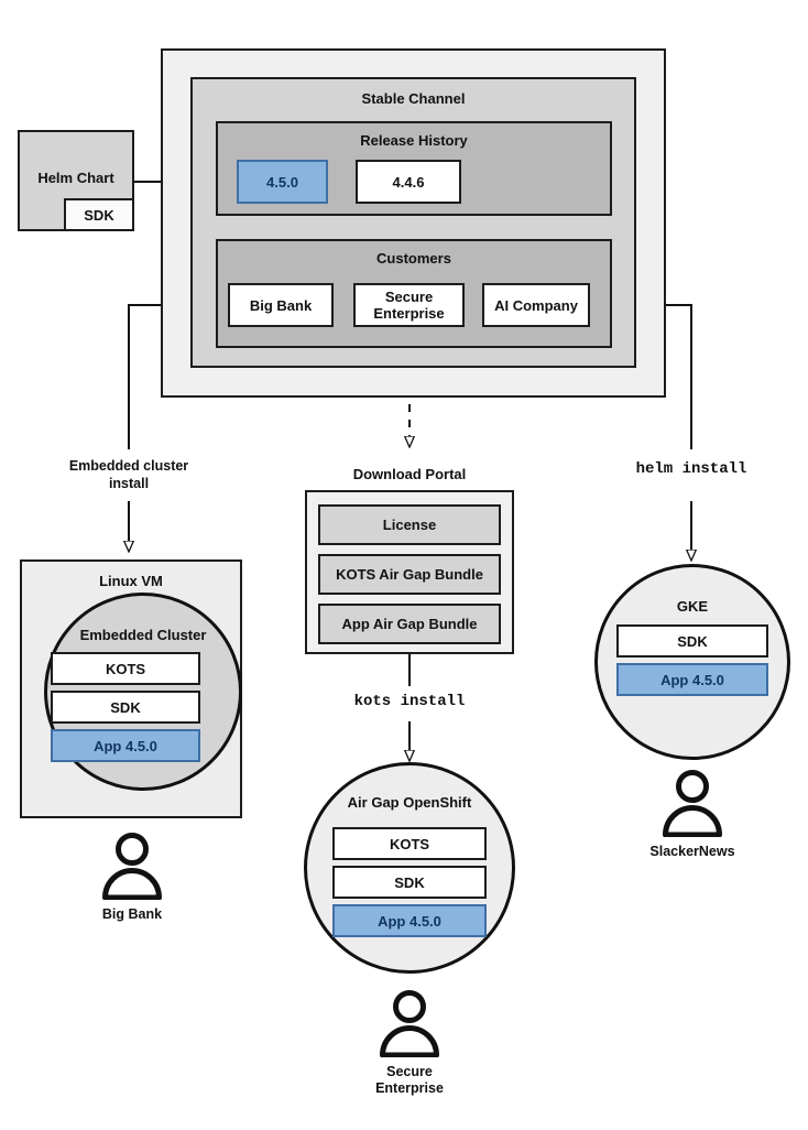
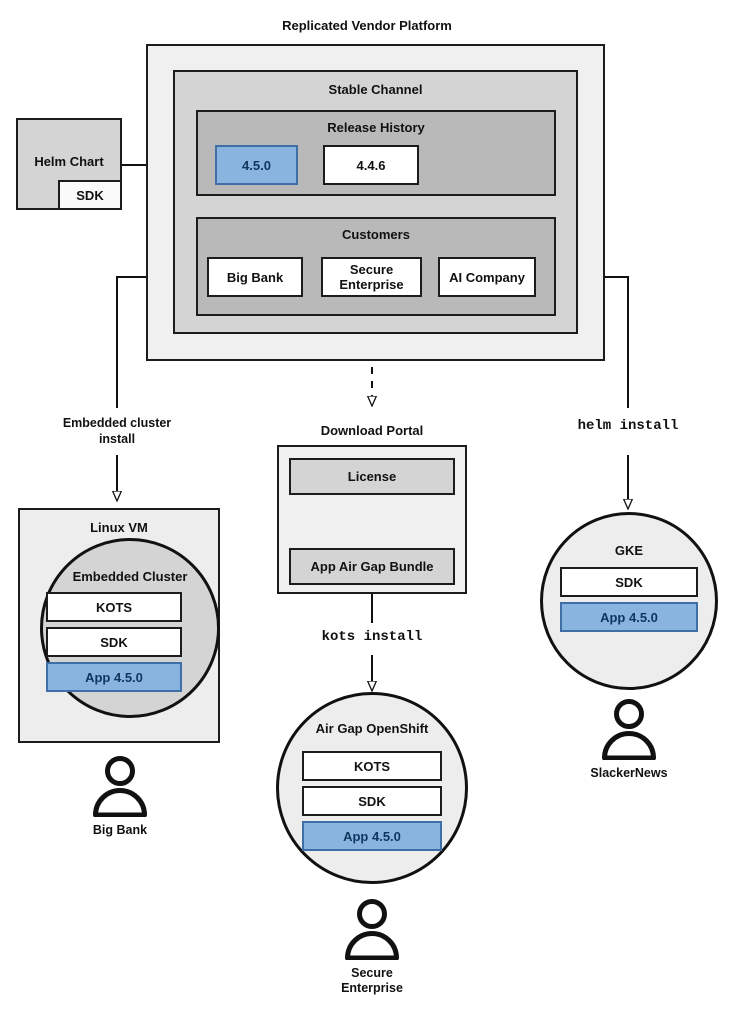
+ Replicated Vendor Platform
  Helm Chart
  SDK
  Stable Channel
  Release History
  4.5.0
  4.4.6
  Customers
  Big Bank
  Secure Enterprise
  AI Company
  Embedded cluster
  install
  helm install
  kots install
  Download Portal
  License
- KOTS Air Gap Bundle
  App Air Gap Bundle
  Linux VM
  Embedded Cluster
  KOTS
  SDK
  App 4.5.0
  Big Bank
  Air Gap OpenShift
  KOTS
  SDK
  App 4.5.0
  Secure
  Enterprise
  GKE
  SDK
  App 4.5.0
  SlackerNews
